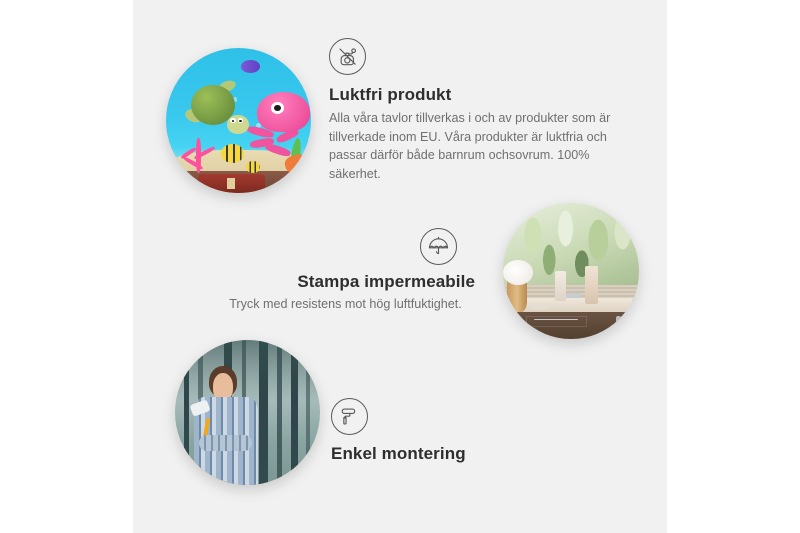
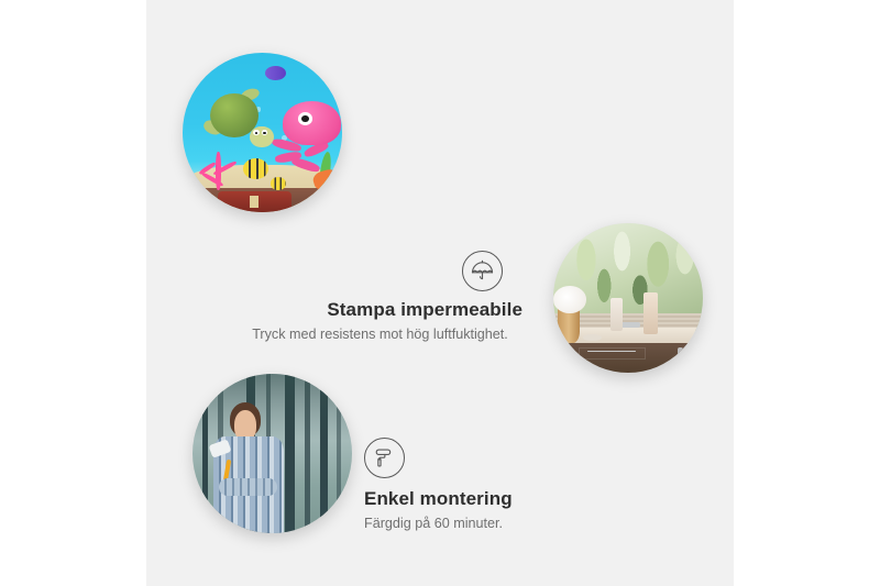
- Luktfri produkt
- Alla våra tavlor tillverkas i och av produkter som är tillverkade inom EU. Våra produkter är luktfria och passar därför både barnrum ochsovrum. 100% säkerhet.
  Stampa impermeabile
  Tryck med resistens mot hög luftfuktighet.
  Enkel montering
+ Färgdig på 60 minuter.
